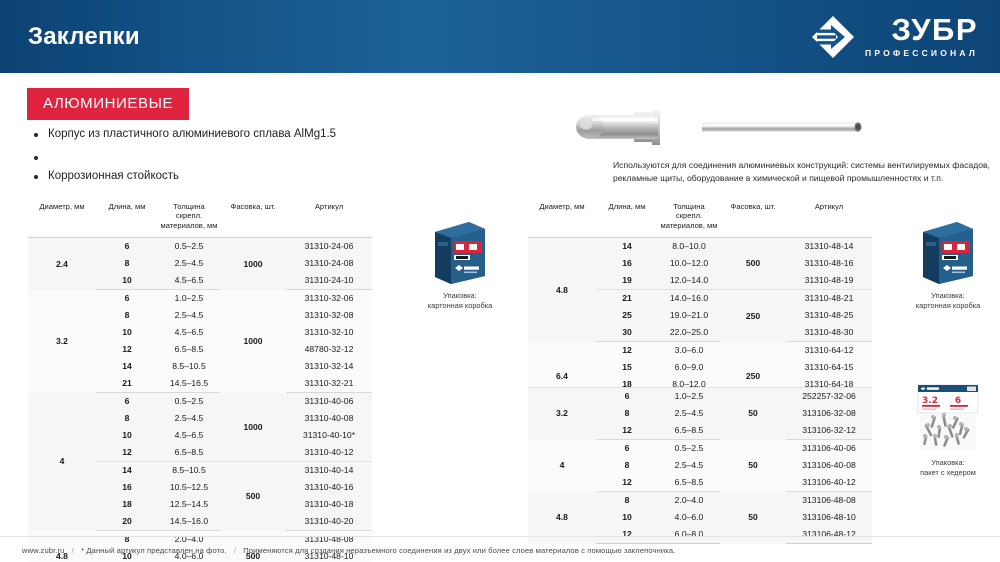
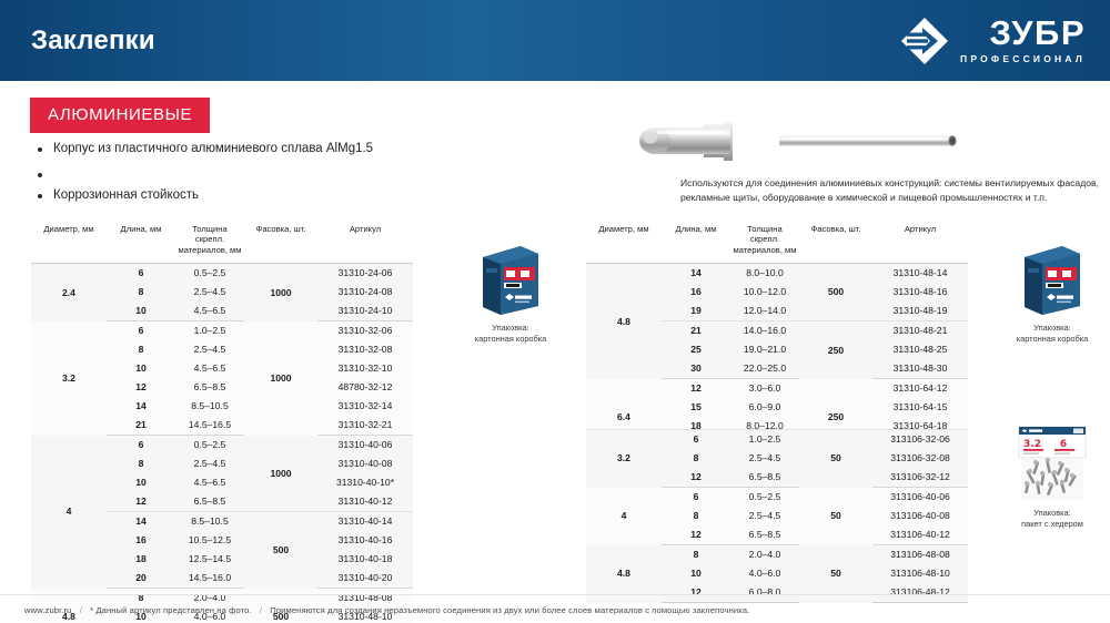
  Заклепки
  ЗУБР
  ПРОФЕССИОНАЛ
  АЛЮМИНИЕВЫЕ
  Корпус из пластичного алюминиевого сплава AlMg1.5
  Коррозионная стойкость
  Используются для соединения алюминиевых конструкций: системы вентилируемых фасадов, рекламные щиты, оборудование в химической и пищевой промышленностях и т.п.
  Диаметр, мм	Длина, мм	Толщина скрепл. материалов, мм	Фасовка, шт.	Артикул
  2.4	6	0.5–2.5	1000	31310-24-06
  8	2.5–4.5	31310-24-08
  10	4.5–6.5	31310-24-10
  3.2	6	1.0–2.5	1000	31310-32-06
  8	2.5–4.5	31310-32-08
  10	4.5–6.5	31310-32-10
  12	6.5–8.5	48780-32-12
  14	8.5–10.5	31310-32-14
  21	14.5–16.5	31310-32-21
  4	6	0.5–2.5	1000	31310-40-06
  8	2.5–4.5	31310-40-08
  10	4.5–6.5	31310-40-10*
  12	6.5–8.5	31310-40-12
  14	8.5–10.5	500	31310-40-14
  16	10.5–12.5	31310-40-16
  18	12.5–14.5	31310-40-18
  20	14.5–16.0	31310-40-20
  4.8	8	2.0–4.0	500	31310-48-08
  10	4.0–6.0	31310-48-10
  Упаковка:
  картонная коробка
  Диаметр, мм	Длина, мм	Толщина скрепл. материалов, мм	Фасовка, шт.	Артикул
  4.8	14	8.0–10.0	500	31310-48-14
  16	10.0–12.0	31310-48-16
  19	12.0–14.0	31310-48-19
  21	14.0–16.0	250	31310-48-21
  25	19.0–21.0	31310-48-25
  30	22.0–25.0	31310-48-30
  6.4	12	3.0–6.0	250	31310-64-12
  15	6.0–9.0	31310-64-15
  18	8.0–12.0	31310-64-18
  Упаковка:
  картонная коробка
- 3.2	6	1.0–2.5	50	252257-32-06
+ 3.2	6	1.0–2.5	50	313106-32-06
  8	2.5–4.5	313106-32-08
  12	6.5–8.5	313106-32-12
  4	6	0.5–2.5	50	313106-40-06
  8	2.5–4.5	313106-40-08
  12	6.5–8.5	313106-40-12
  4.8	8	2.0–4.0	50	313106-48-08
  10	4.0–6.0	313106-48-10
  12	6.0–8.0	313106-48-12
  3.2
  6
  Упаковка:
  пакет с хедером
  www.zubr.ru / * Данный артикул представлен на фото. / Применяются для создания неразъемного соединения из двух или более слоев материалов с помощью заклепочника.
